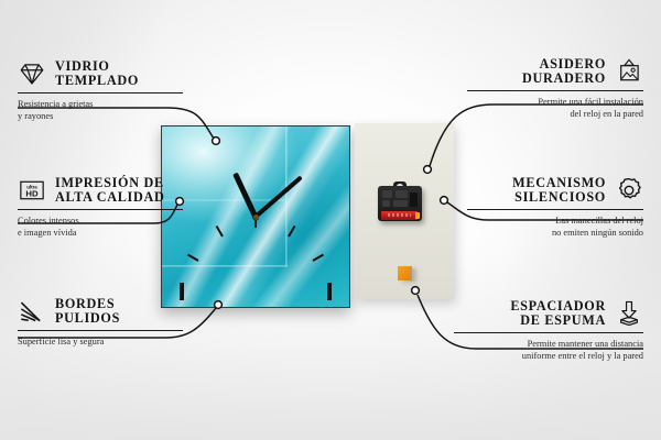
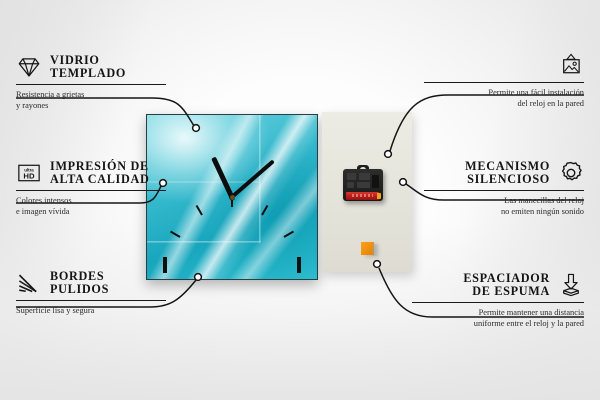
  VIDRIO
  TEMPLADO
  Resistencia a grietas
  y rayones
  HD
  IMPRESIÓN DE
  ALTA CALIDAD
  Colores intensos
  e imagen vívida
  BORDES
  PULIDOS
  Superficie lisa y segura
- ASIDERO
- DURADERO
  Permite una fácil instalación
  del reloj en la pared
  MECANISMO
  SILENCIOSO
  Las manecillas del reloj
  no emiten ningún sonido
  ESPACIADOR
  DE ESPUMA
  Permite mantener una distancia
  uniforme entre el reloj y la pared
